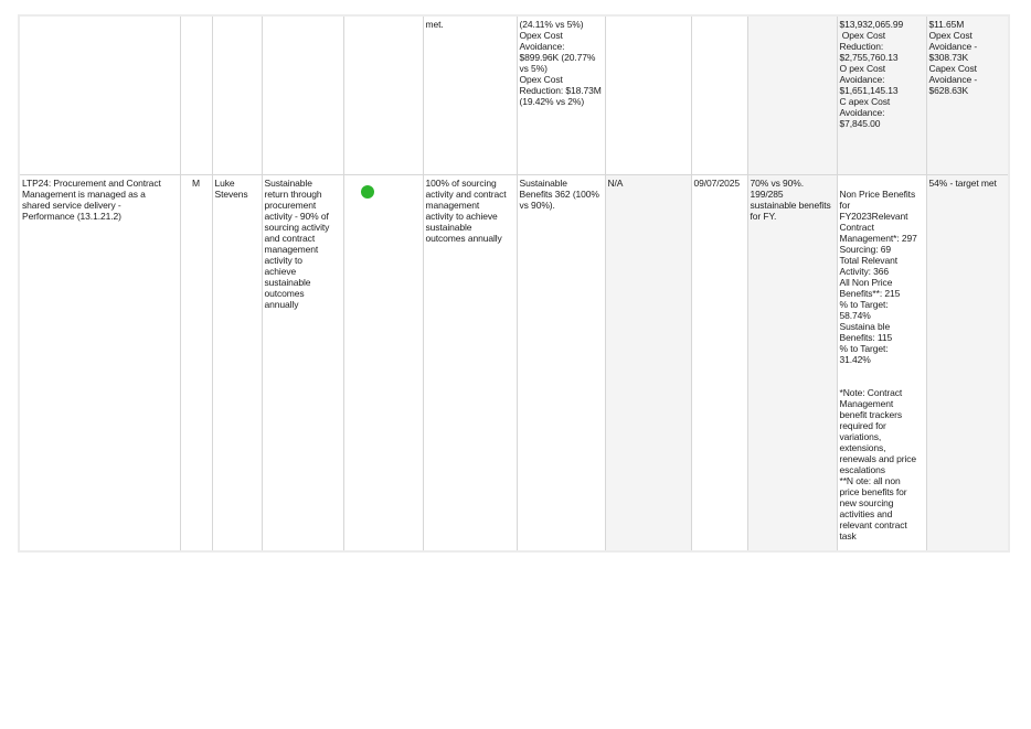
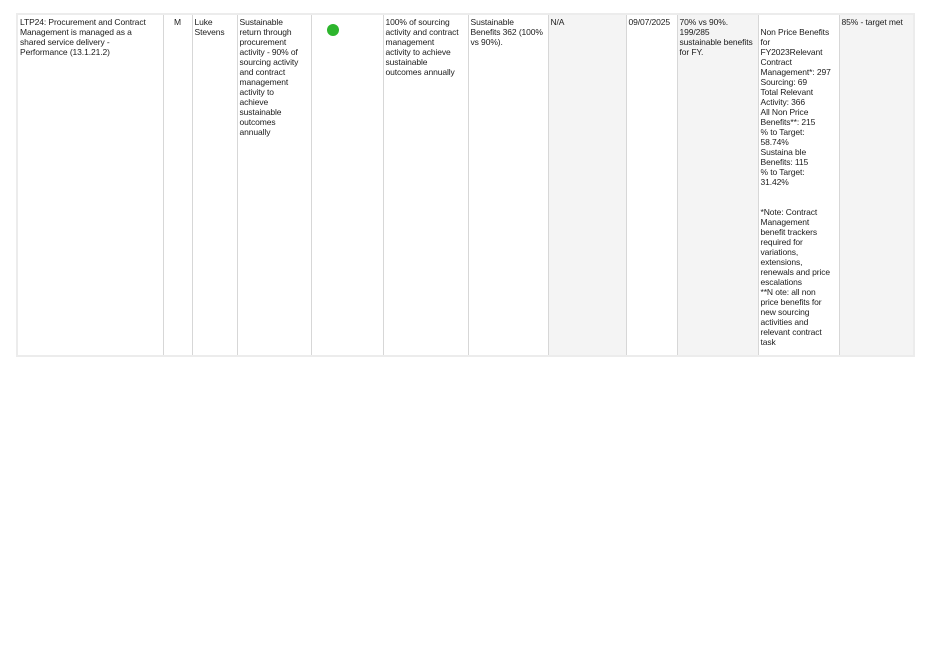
- 					met.	(24.11% vs 5%) Opex Cost Avoidance: $899.96K (20.77% vs 5%) Opex Cost Reduction: $18.73M (19.42% vs 2%)				$13,932,065.99 Opex Cost Reduction: $2,755,760.13 O pex Cost Avoidance: $1,651,145.13 C apex Cost Avoidance: $7,845.00	$11.65M Opex Cost Avoidance - $308.73K Capex Cost Avoidance - $628.63K
- LTP24: Procurement and Contract Management is managed as a shared service delivery - Performance (13.1.21.2)	M	Luke Stevens	Sustainable return through procurement activity - 90% of sourcing activity and contract management activity to achieve sustainable outcomes annually		100% of sourcing activity and contract management activity to achieve sustainable outcomes annually	Sustainable Benefits 362 (100% vs 90%).	N/A	09/07/2025	70% vs 90%. 199/285 sustainable benefits for FY.	Non Price Benefits for FY2023Relevant Contract Management*: 297 Sourcing: 69 Total Relevant Activity: 366 All Non Price Benefits**: 215 % to Target: 58.74% Sustaina ble Benefits: 115 % to Target: 31.42% *Note: Contract Management benefit trackers required for variations, extensions, renewals and price escalations **N ote: all non price benefits for new sourcing activities and relevant contract task	54% - target met
+ LTP24: Procurement and Contract Management is managed as a shared service delivery - Performance (13.1.21.2)	M	Luke Stevens	Sustainable return through procurement activity - 90% of sourcing activity and contract management activity to achieve sustainable outcomes annually		100% of sourcing activity and contract management activity to achieve sustainable outcomes annually	Sustainable Benefits 362 (100% vs 90%).	N/A	09/07/2025	70% vs 90%. 199/285 sustainable benefits for FY.	Non Price Benefits for FY2023Relevant Contract Management*: 297 Sourcing: 69 Total Relevant Activity: 366 All Non Price Benefits**: 215 % to Target: 58.74% Sustaina ble Benefits: 115 % to Target: 31.42% *Note: Contract Management benefit trackers required for variations, extensions, renewals and price escalations **N ote: all non price benefits for new sourcing activities and relevant contract task	85% - target met
